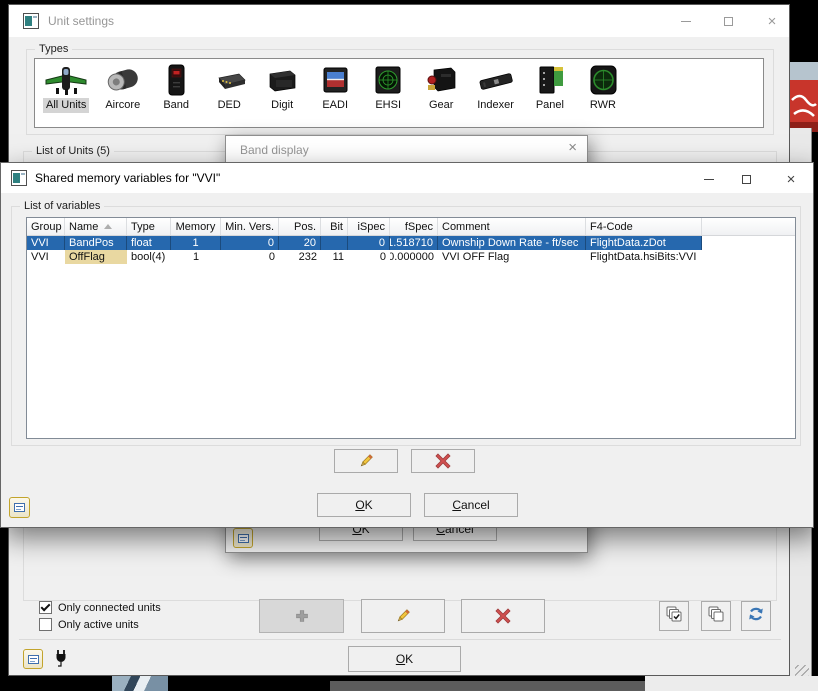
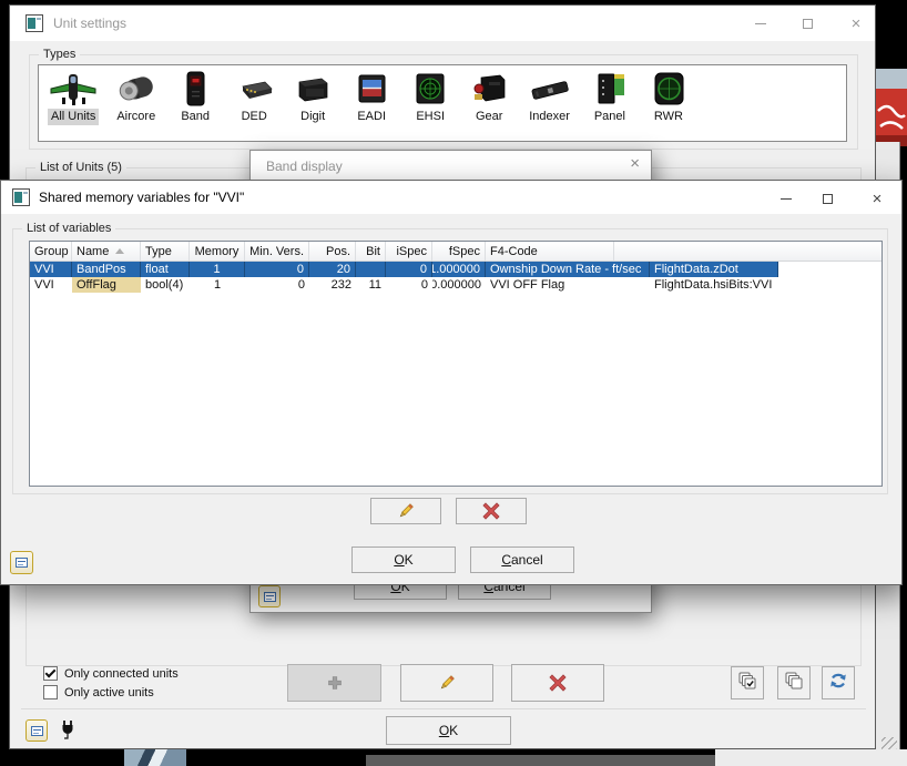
  Unit settings
  ×
  Types
  All Units
  Aircore
  Band
  DED
  Digit
  EADI
  EHSI
  Gear
  Indexer
  Panel
  RWR
  List of Units (5)
  Only connected units
  Only active units
  OK
  Band display
  ×
  OK
  Cancel
  Shared memory variables for "VVI"
  ×
  List of variables
  Group
  Name
  Type
  Memory
  Min. Vers.
  Pos.
  Bit
  iSpec
  fSpec
- Comment
  F4-Code
  VVI
  BandPos
  float
  1
  0
  20
  0
- 1.518710
+ 1.000000
  Ownship Down Rate - ft/sec
  FlightData.zDot
  VVI
  OffFlag
  bool(4)
  1
  0
  232
  11
  0
  0.000000
  VVI OFF Flag
  FlightData.hsiBits:VVI
  OK
  Cancel
